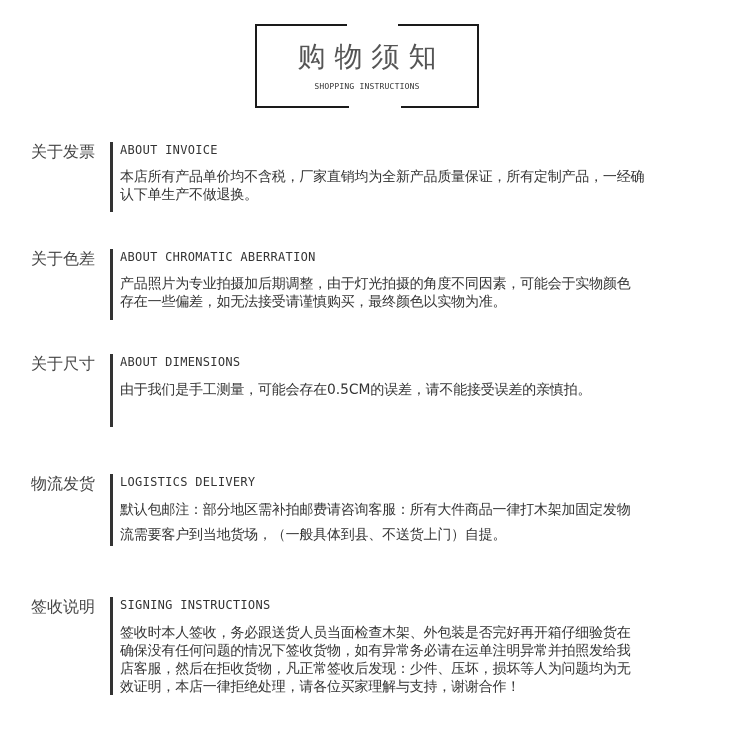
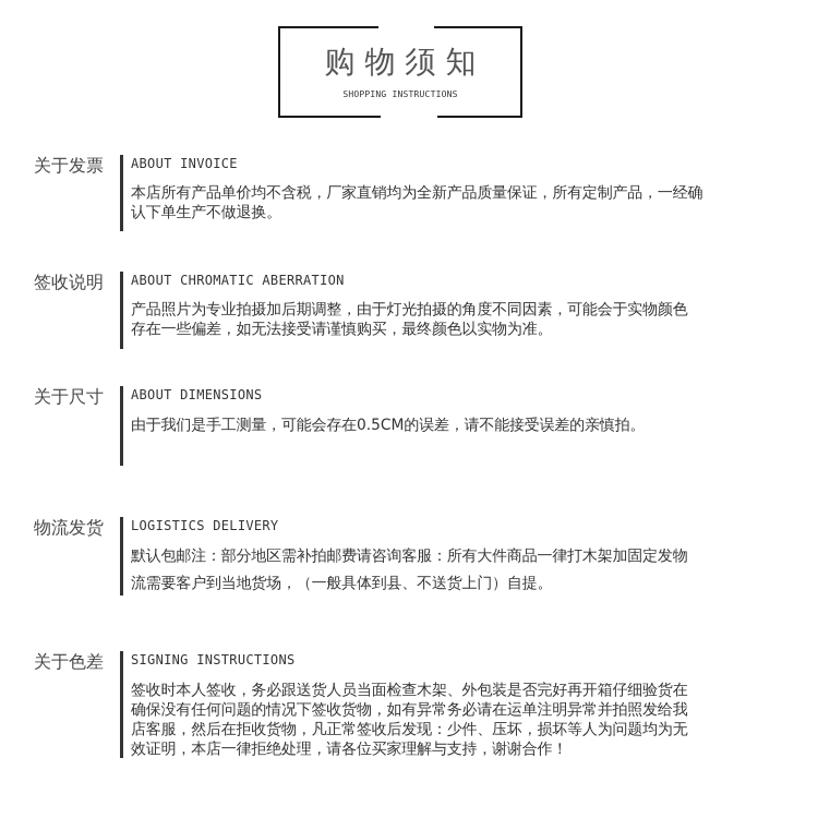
  购物须知
  SHOPPING INSTRUCTIONS
  关于发票
  ABOUT INVOICE
  本店所有产品单价均不含税，厂家直销均为全新产品质量保证，所有定制产品，一经确
  认下单生产不做退换。
- 关于色差
+ 签收说明
  ABOUT CHROMATIC ABERRATION
  产品照片为专业拍摄加后期调整，由于灯光拍摄的角度不同因素，可能会于实物颜色
  存在一些偏差，如无法接受请谨慎购买，最终颜色以实物为准。
  关于尺寸
  ABOUT DIMENSIONS
  由于我们是手工测量，可能会存在0.5CM的误差，请不能接受误差的亲慎拍。
  物流发货
  LOGISTICS DELIVERY
  默认包邮注：部分地区需补拍邮费请咨询客服：所有大件商品一律打木架加固定发物
  流需要客户到当地货场，（一般具体到县、不送货上门）自提。
- 签收说明
+ 关于色差
  SIGNING INSTRUCTIONS
  签收时本人签收，务必跟送货人员当面检查木架、外包装是否完好再开箱仔细验货在
  确保没有任何问题的情况下签收货物，如有异常务必请在运单注明异常并拍照发给我
  店客服，然后在拒收货物，凡正常签收后发现：少件、压坏，损坏等人为问题均为无
  效证明，本店一律拒绝处理，请各位买家理解与支持，谢谢合作！
